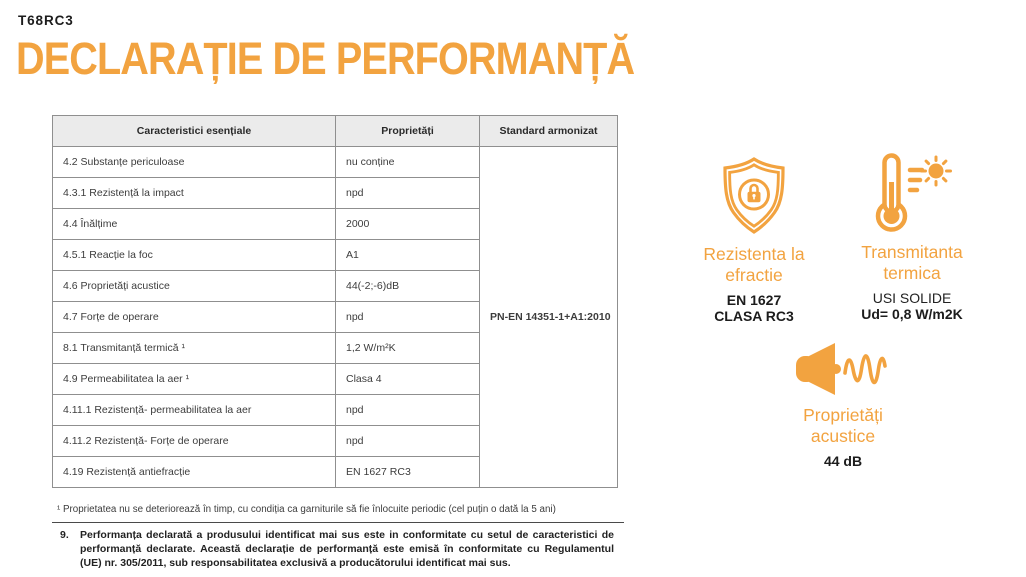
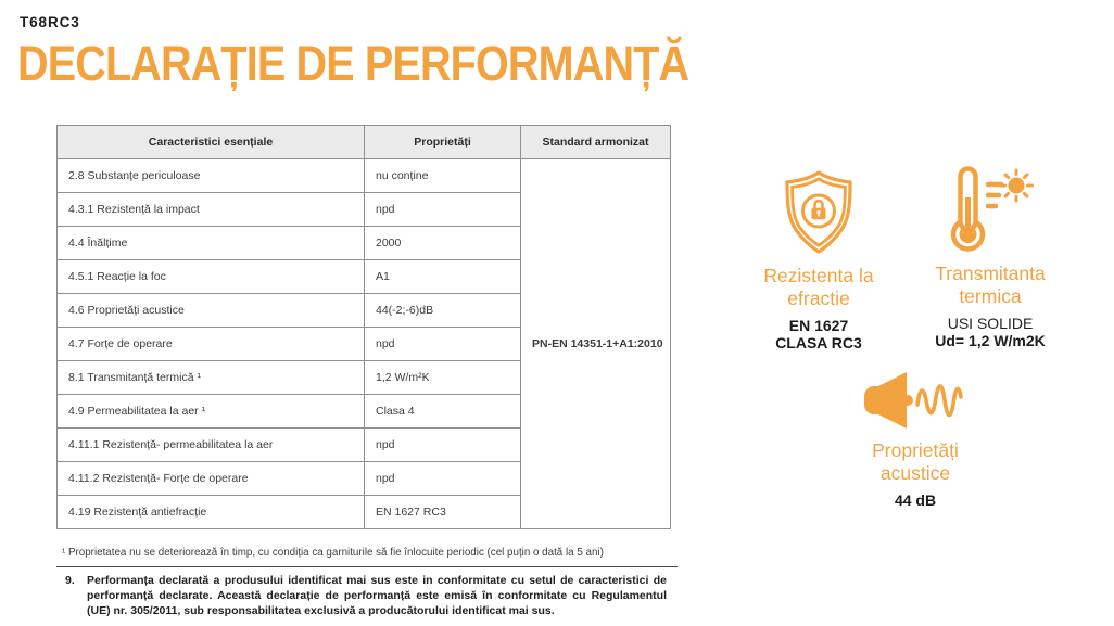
  T68RC3
  DECLARAȚIE DE PERFORMANȚĂ
  Caracteristici esențiale	Proprietăți	Standard armonizat
- 4.2 Substanțe periculoase	nu conține	PN-EN 14351-1+A1:2010
+ 2.8 Substanțe periculoase	nu conține	PN-EN 14351-1+A1:2010
  4.3.1 Rezistență la impact	npd
  4.4 Înălțime	2000
  4.5.1 Reacție la foc	A1
  4.6 Proprietăți acustice	44(-2;-6)dB
  4.7 Forțe de operare	npd
  8.1 Transmitanță termică ¹	1,2 W/m²K
  4.9 Permeabilitatea la aer ¹	Clasa 4
  4.11.1 Rezistență- permeabilitatea la aer	npd
  4.11.2 Rezistență- Forțe de operare	npd
  4.19 Rezistență antiefracție	EN 1627 RC3
  ¹ Proprietatea nu se deteriorează în timp, cu condiția ca garniturile să fie înlocuite periodic (cel puțin o dată la 5 ani)
  9.
  Performanța declarată a produsului identificat mai sus este in conformitate cu setul de caracteristici de performanță declarate. Această declarație de performanță este emisă în conformitate cu Regulamentul (UE) nr. 305/2011, sub responsabilitatea exclusivă a producătorului identificat mai sus.
  Rezistenta la
  efractie
  EN 1627
  CLASA RC3
  Transmitanta
  termica
  USI SOLIDE
- Ud= 0,8 W/m2K
+ Ud= 1,2 W/m2K
  Proprietăți
  acustice
  44 dB
